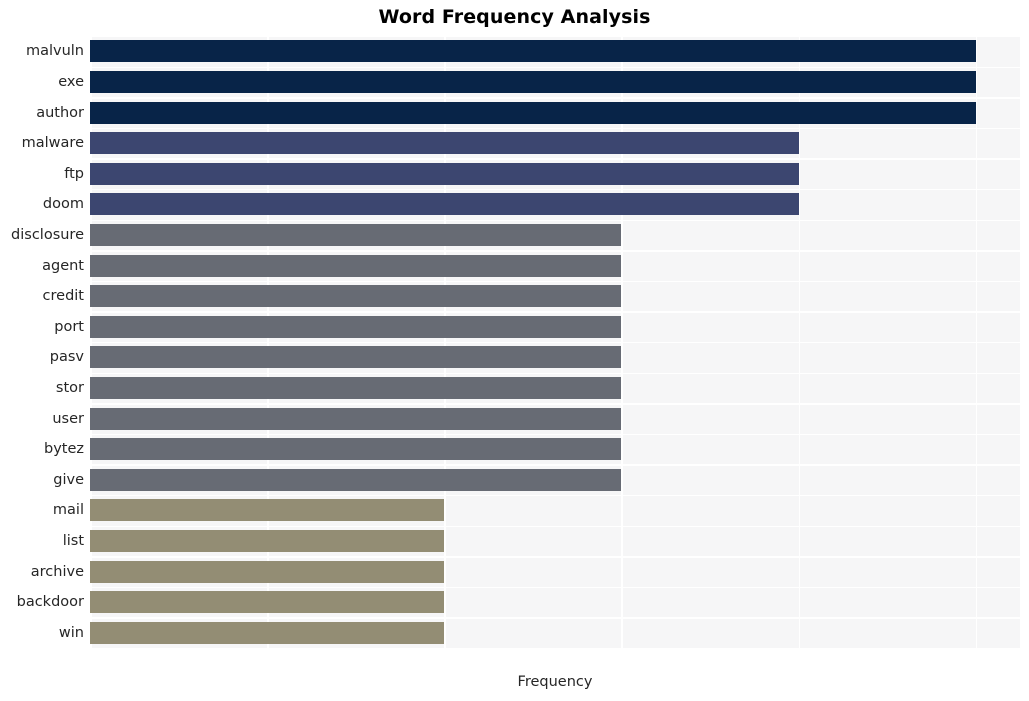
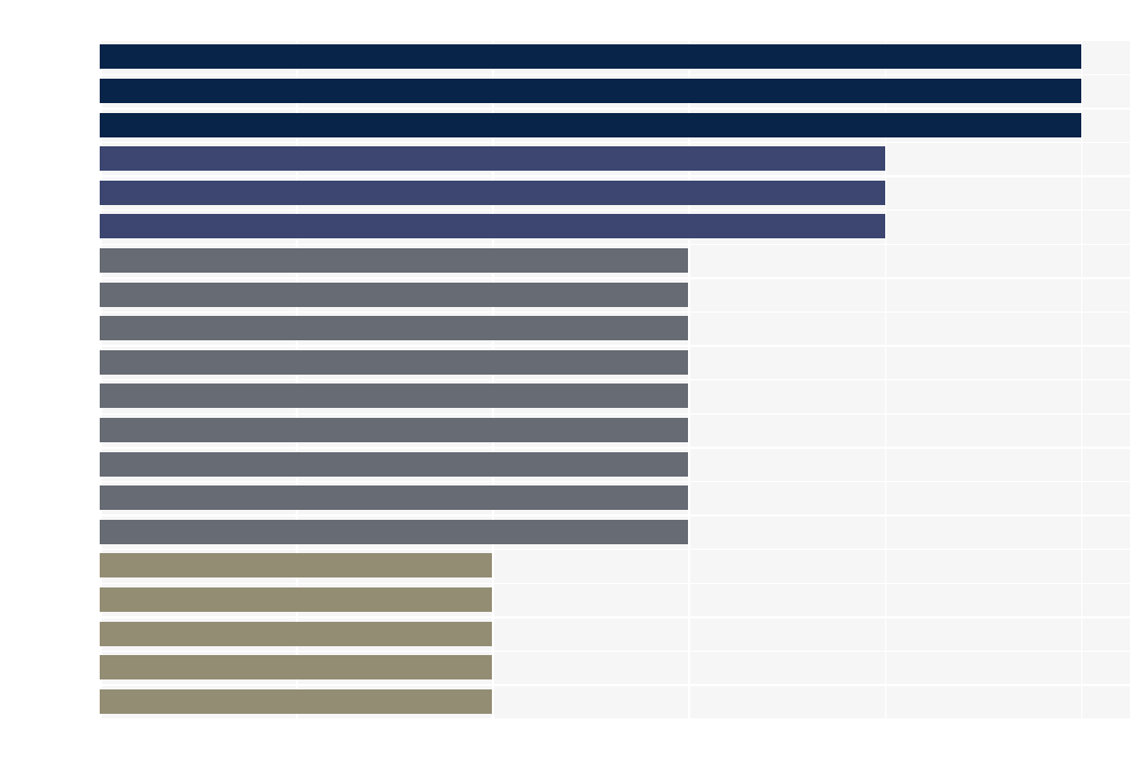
- Word Frequency Analysis
- malvuln
- exe
- author
- malware
- ftp
- doom
- disclosure
- agent
- credit
- port
- pasv
- stor
- user
- bytez
- give
- mail
- list
- archive
- backdoor
- win
- Frequency
